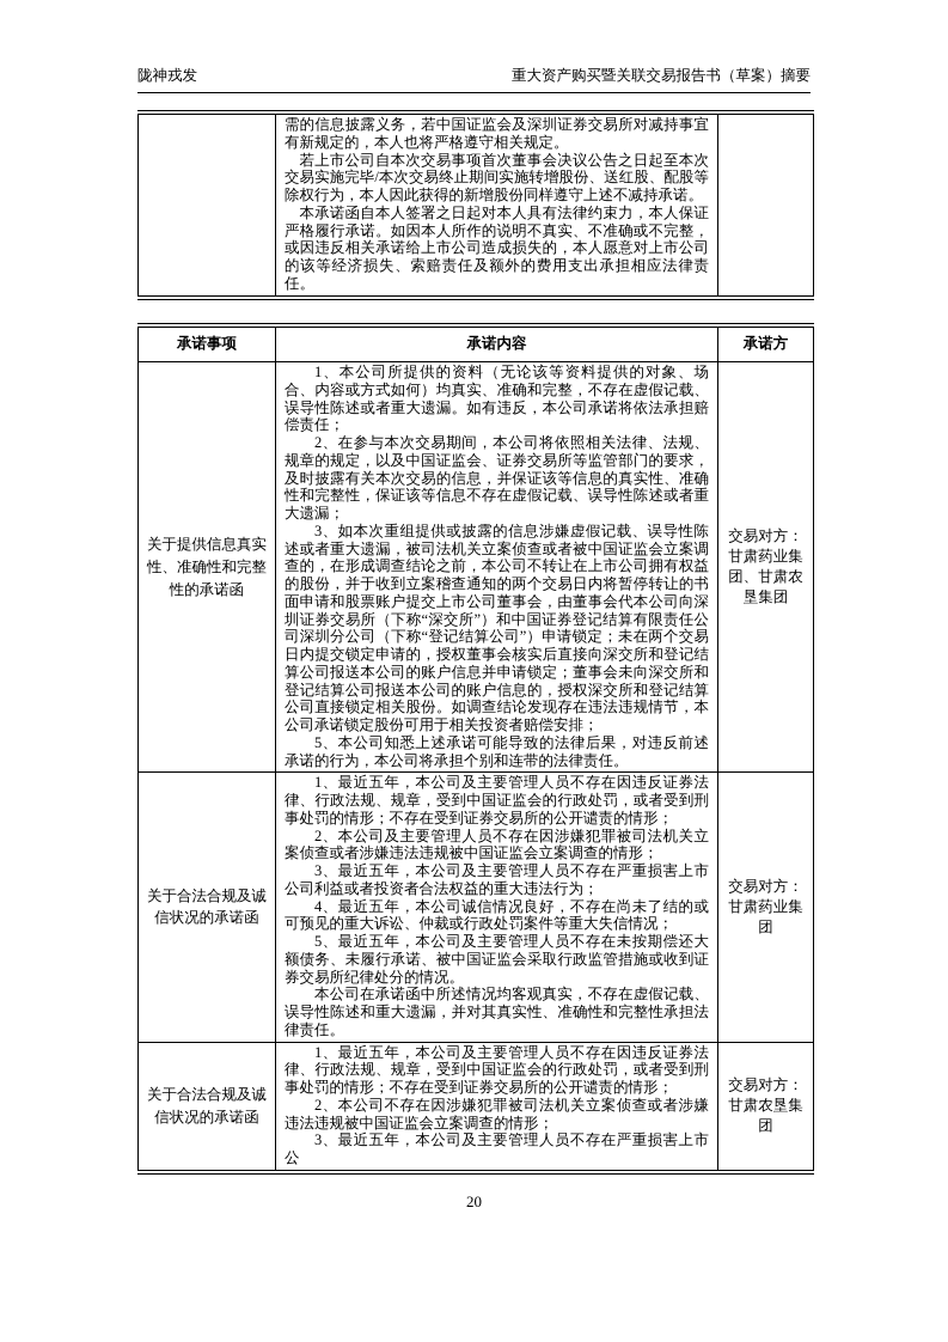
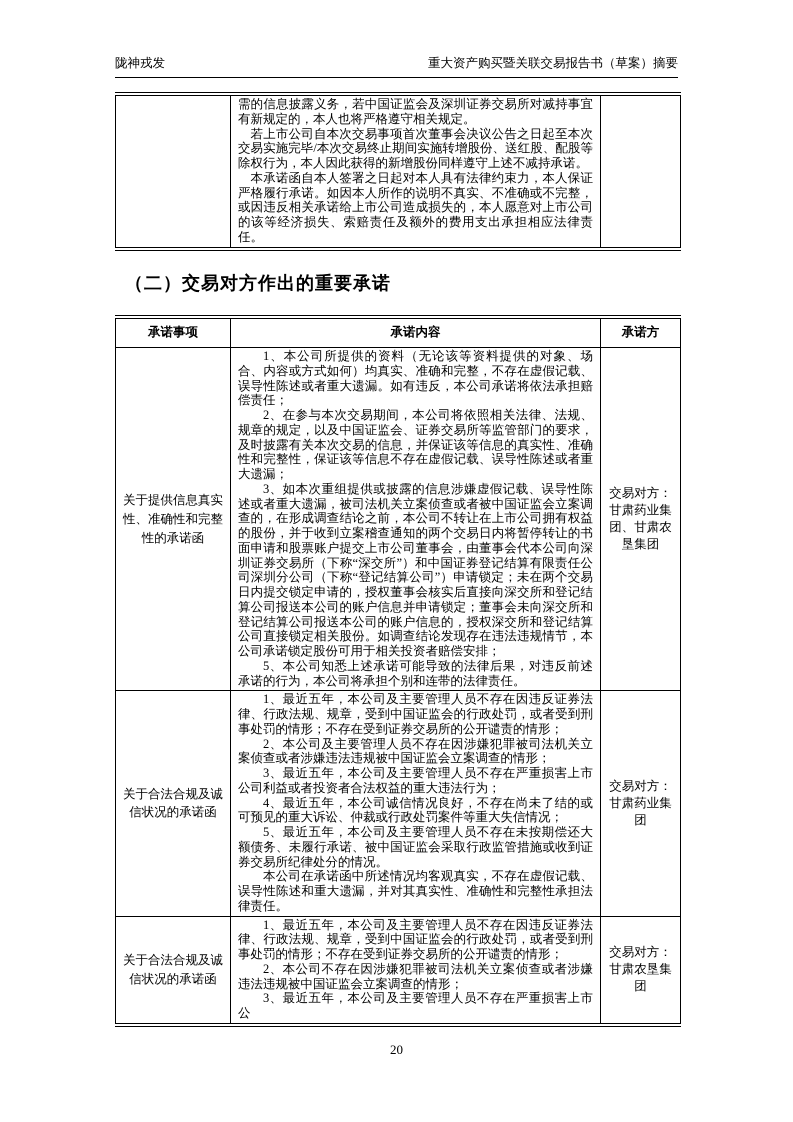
  陇神戎发
  重大资产购买暨关联交易报告书（草案）摘要
  	需的信息披露义务，若中国证监会及深圳证券交易所对减持事宜有新规定的，本人也将严格遵守相关规定。 若上市公司自本次交易事项首次董事会决议公告之日起至本次交易实施完毕/本次交易终止期间实施转增股份、送红股、配股等除权行为，本人因此获得的新增股份同样遵守上述不减持承诺。 本承诺函自本人签署之日起对本人具有法律约束力，本人保证严格履行承诺。如因本人所作的说明不真实、不准确或不完整，或因违反相关承诺给上市公司造成损失的，本人愿意对上市公司的该等经济损失、索赔责任及额外的费用支出承担相应法律责任。
+ （二）交易对方作出的重要承诺
  承诺事项	承诺内容	承诺方
  关于提供信息真实性、准确性和完整性的承诺函	1、本公司所提供的资料（无论该等资料提供的对象、场合、内容或方式如何）均真实、准确和完整，不存在虚假记载、误导性陈述或者重大遗漏。如有违反，本公司承诺将依法承担赔偿责任； 2、在参与本次交易期间，本公司将依照相关法律、法规、规章的规定，以及中国证监会、证券交易所等监管部门的要求，及时披露有关本次交易的信息，并保证该等信息的真实性、准确性和完整性，保证该等信息不存在虚假记载、误导性陈述或者重大遗漏； 3、如本次重组提供或披露的信息涉嫌虚假记载、误导性陈述或者重大遗漏，被司法机关立案侦查或者被中国证监会立案调查的，在形成调查结论之前，本公司不转让在上市公司拥有权益的股份，并于收到立案稽查通知的两个交易日内将暂停转让的书面申请和股票账户提交上市公司董事会，由董事会代本公司向深圳证券交易所（下称“深交所”）和中国证券登记结算有限责任公司深圳分公司（下称“登记结算公司”）申请锁定；未在两个交易日内提交锁定申请的，授权董事会核实后直接向深交所和登记结算公司报送本公司的账户信息并申请锁定；董事会未向深交所和登记结算公司报送本公司的账户信息的，授权深交所和登记结算公司直接锁定相关股份。如调查结论发现存在违法违规情节，本公司承诺锁定股份可用于相关投资者赔偿安排； 5、本公司知悉上述承诺可能导致的法律后果，对违反前述承诺的行为，本公司将承担个别和连带的法律责任。	交易对方：甘肃药业集团、甘肃农垦集团
  关于合法合规及诚信状况的承诺函	1、最近五年，本公司及主要管理人员不存在因违反证券法律、行政法规、规章，受到中国证监会的行政处罚，或者受到刑事处罚的情形；不存在受到证券交易所的公开谴责的情形； 2、本公司及主要管理人员不存在因涉嫌犯罪被司法机关立案侦查或者涉嫌违法违规被中国证监会立案调查的情形； 3、最近五年，本公司及主要管理人员不存在严重损害上市公司利益或者投资者合法权益的重大违法行为； 4、最近五年，本公司诚信情况良好，不存在尚未了结的或可预见的重大诉讼、仲裁或行政处罚案件等重大失信情况； 5、最近五年，本公司及主要管理人员不存在未按期偿还大额债务、未履行承诺、被中国证监会采取行政监管措施或收到证券交易所纪律处分的情况。 本公司在承诺函中所述情况均客观真实，不存在虚假记载、误导性陈述和重大遗漏，并对其真实性、准确性和完整性承担法律责任。	交易对方：甘肃药业集团
  关于合法合规及诚信状况的承诺函	1、最近五年，本公司及主要管理人员不存在因违反证券法律、行政法规、规章，受到中国证监会的行政处罚，或者受到刑事处罚的情形；不存在受到证券交易所的公开谴责的情形； 2、本公司不存在因涉嫌犯罪被司法机关立案侦查或者涉嫌违法违规被中国证监会立案调查的情形； 3、最近五年，本公司及主要管理人员不存在严重损害上市公	交易对方：甘肃农垦集团
  20
